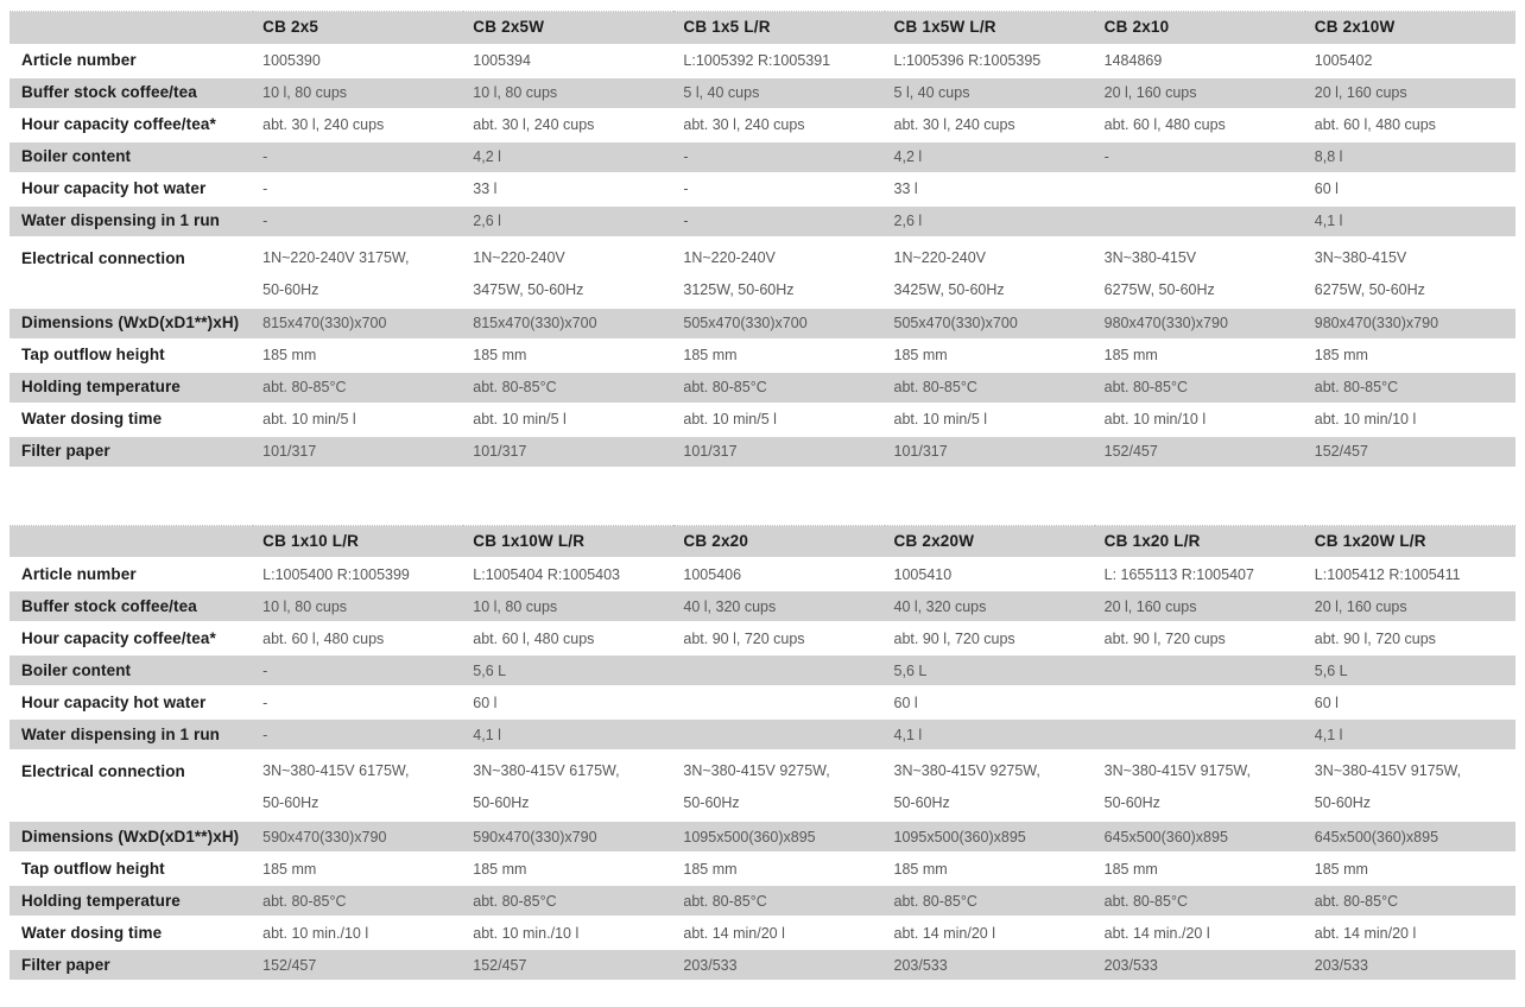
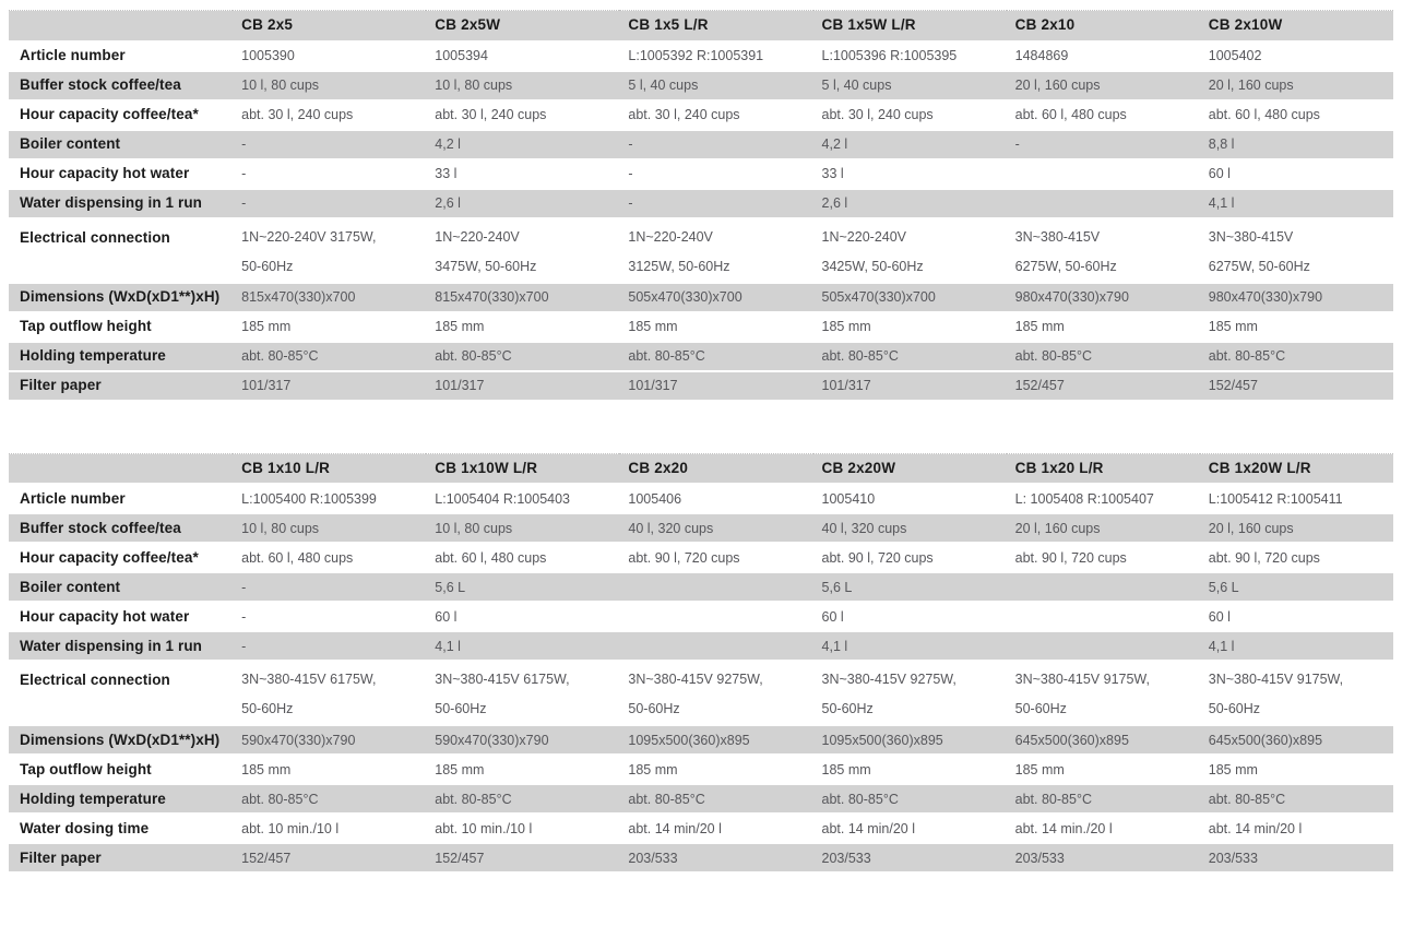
  	CB 2x5	CB 2x5W	CB 1x5 L/R	CB 1x5W L/R	CB 2x10	CB 2x10W
  Article number	1005390	1005394	L:1005392 R:1005391	L:1005396 R:1005395	1484869	1005402
  Buffer stock coffee/tea	10 l, 80 cups	10 l, 80 cups	5 l, 40 cups	5 l, 40 cups	20 l, 160 cups	20 l, 160 cups
  Hour capacity coffee/tea*	abt. 30 l, 240 cups	abt. 30 l, 240 cups	abt. 30 l, 240 cups	abt. 30 l, 240 cups	abt. 60 l, 480 cups	abt. 60 l, 480 cups
  Boiler content	-	4,2 l	-	4,2 l	-	8,8 l
  Hour capacity hot water	-	33 l	-	33 l		60 l
  Water dispensing in 1 run	-	2,6 l	-	2,6 l		4,1 l
  Electrical connection	1N~220-240V 3175W, 50-60Hz	1N~220-240V 3475W, 50-60Hz	1N~220-240V 3125W, 50-60Hz	1N~220-240V 3425W, 50-60Hz	3N~380-415V 6275W, 50-60Hz	3N~380-415V 6275W, 50-60Hz
  Dimensions (WxD(xD1**)xH)	815x470(330)x700	815x470(330)x700	505x470(330)x700	505x470(330)x700	980x470(330)x790	980x470(330)x790
  Tap outflow height	185 mm	185 mm	185 mm	185 mm	185 mm	185 mm
  Holding temperature	abt. 80-85°C	abt. 80-85°C	abt. 80-85°C	abt. 80-85°C	abt. 80-85°C	abt. 80-85°C
- Water dosing time	abt. 10 min/5 l	abt. 10 min/5 l	abt. 10 min/5 l	abt. 10 min/5 l	abt. 10 min/10 l	abt. 10 min/10 l
  Filter paper	101/317	101/317	101/317	101/317	152/457	152/457
  	CB 1x10 L/R	CB 1x10W L/R	CB 2x20	CB 2x20W	CB 1x20 L/R	CB 1x20W L/R
- Article number	L:1005400 R:1005399	L:1005404 R:1005403	1005406	1005410	L: 1655113 R:1005407	L:1005412 R:1005411
+ Article number	L:1005400 R:1005399	L:1005404 R:1005403	1005406	1005410	L: 1005408 R:1005407	L:1005412 R:1005411
  Buffer stock coffee/tea	10 l, 80 cups	10 l, 80 cups	40 l, 320 cups	40 l, 320 cups	20 l, 160 cups	20 l, 160 cups
  Hour capacity coffee/tea*	abt. 60 l, 480 cups	abt. 60 l, 480 cups	abt. 90 l, 720 cups	abt. 90 l, 720 cups	abt. 90 l, 720 cups	abt. 90 l, 720 cups
  Boiler content	-	5,6 L		5,6 L		5,6 L
  Hour capacity hot water	-	60 l		60 l		60 l
  Water dispensing in 1 run	-	4,1 l		4,1 l		4,1 l
  Electrical connection	3N~380-415V 6175W, 50-60Hz	3N~380-415V 6175W, 50-60Hz	3N~380-415V 9275W, 50-60Hz	3N~380-415V 9275W, 50-60Hz	3N~380-415V 9175W, 50-60Hz	3N~380-415V 9175W, 50-60Hz
  Dimensions (WxD(xD1**)xH)	590x470(330)x790	590x470(330)x790	1095x500(360)x895	1095x500(360)x895	645x500(360)x895	645x500(360)x895
  Tap outflow height	185 mm	185 mm	185 mm	185 mm	185 mm	185 mm
  Holding temperature	abt. 80-85°C	abt. 80-85°C	abt. 80-85°C	abt. 80-85°C	abt. 80-85°C	abt. 80-85°C
  Water dosing time	abt. 10 min./10 l	abt. 10 min./10 l	abt. 14 min/20 l	abt. 14 min/20 l	abt. 14 min./20 l	abt. 14 min/20 l
  Filter paper	152/457	152/457	203/533	203/533	203/533	203/533
